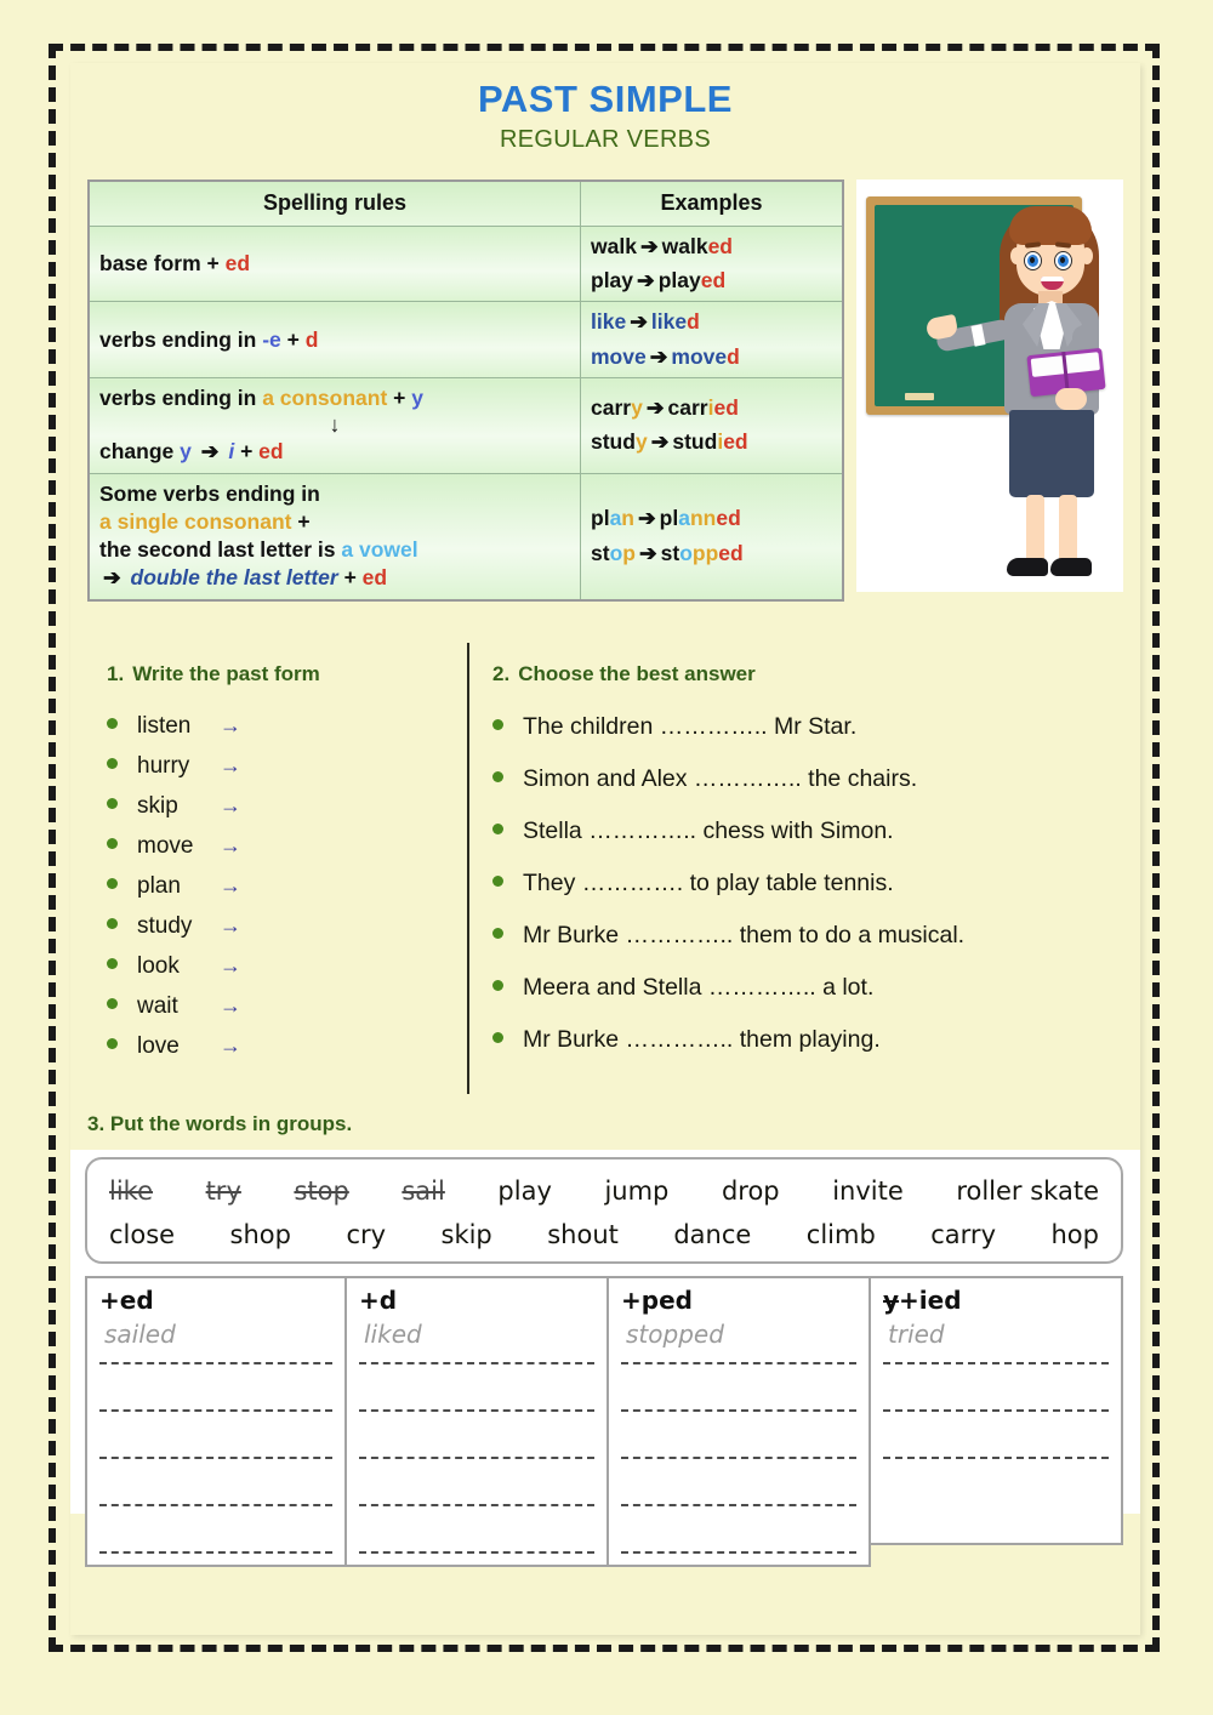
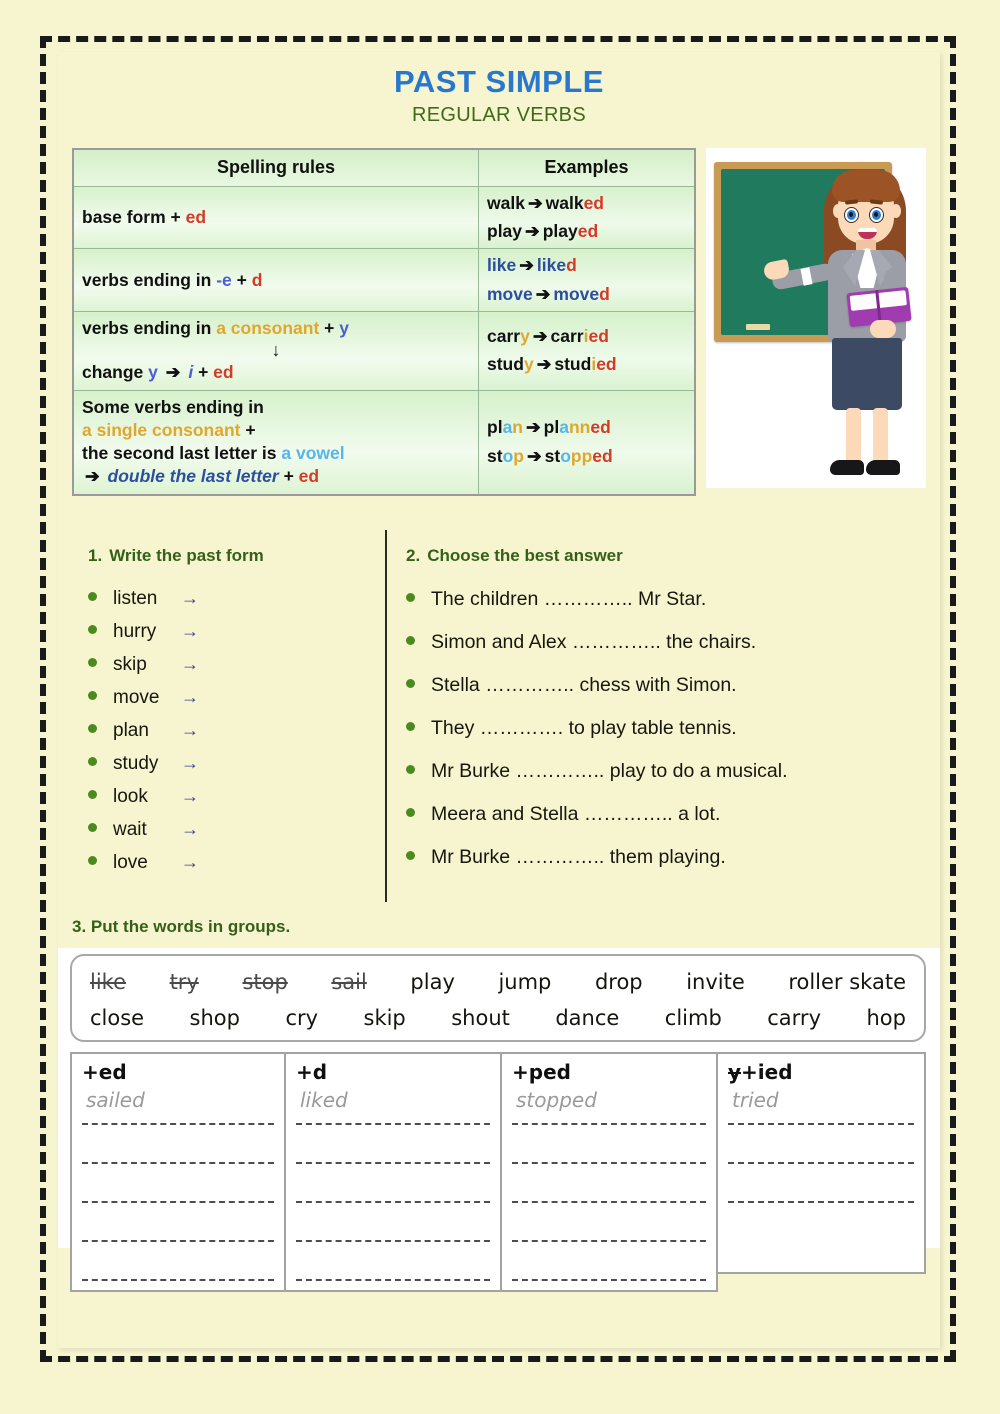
  PAST SIMPLE
  REGULAR VERBS
  Spelling rules	Examples
  base form + ed	walk ➔ walked play ➔ played
  verbs ending in -e + d	like ➔ liked move ➔ moved
  verbs ending in a consonant + y ↓ change y ➔ i + ed	carry ➔ carried study ➔ studied
  Some verbs ending in a single consonant + the second last letter is a vowel ➔ double the last letter + ed	plan ➔ planned stop ➔ stopped
  1. Write the past form
  listen
  →
  hurry
  →
  skip
  →
  move
  →
  plan
  →
  study
  →
  look
  →
  wait
  →
  love
  →
  2. Choose the best answer
  The children ………….. Mr Star.
  Simon and Alex ………….. the chairs.
  Stella ………….. chess with Simon.
  They …………. to play table tennis.
- Mr Burke ………….. them to do a musical.
+ Mr Burke ………….. play to do a musical.
  Meera and Stella ………….. a lot.
  Mr Burke ………….. them playing.
  3. Put the words in groups.
  like
  try
  stop
  sail
  play
  jump
  drop
  invite
  roller skate
  close
  shop
  cry
  skip
  shout
  dance
  climb
  carry
  hop
  +ed
  sailed
  +d
  liked
  +ped
  stopped
  y+ied
  tried
